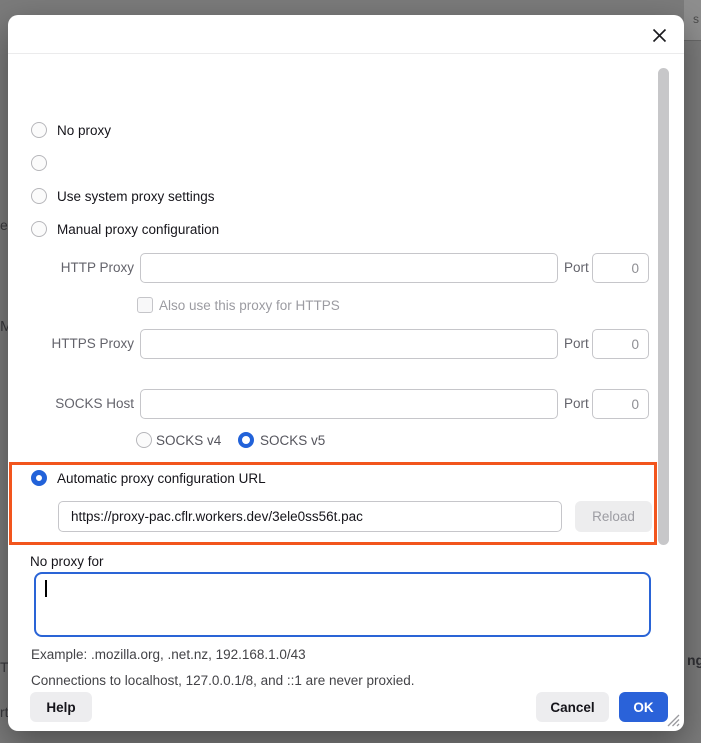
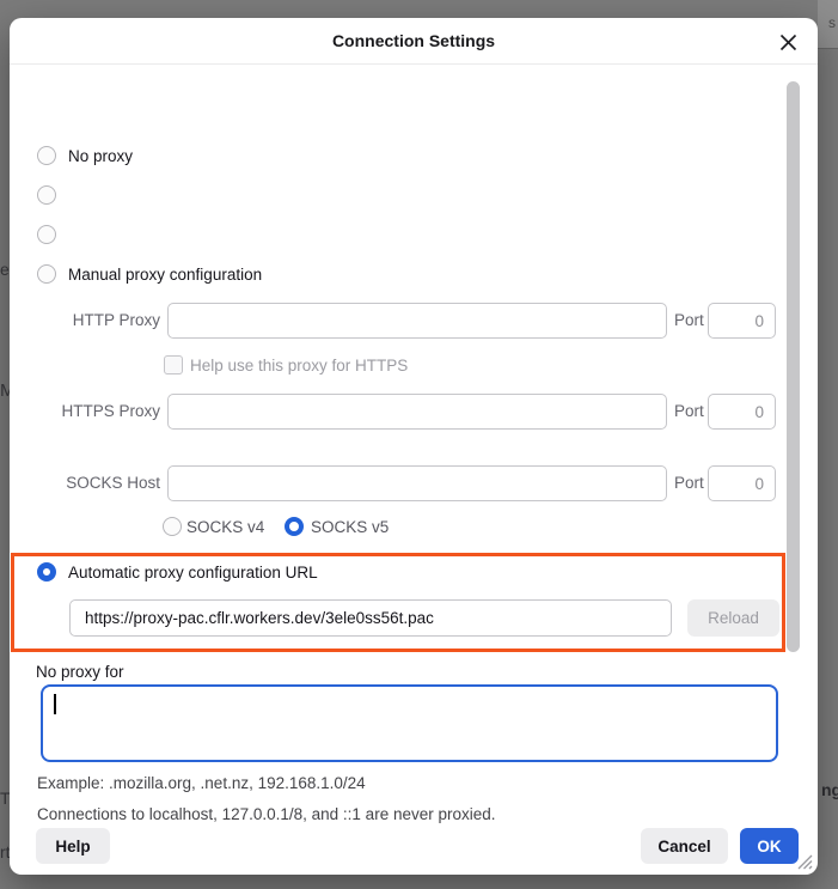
  s
  M
  rt
  ng
+ Connection Settings
  No proxy
- Use system proxy settings
  Manual proxy configuration
  HTTP Proxy
  Port
  0
- Also use this proxy for HTTPS
+ Help use this proxy for HTTPS
  HTTPS Proxy
  Port
  0
  SOCKS Host
  Port
  0
  SOCKS v4
  SOCKS v5
  Automatic proxy configuration URL
  https://proxy-pac.cflr.workers.dev/3ele0ss56t.pac
  Reload
  No proxy for
- Example: .mozilla.org, .net.nz, 192.168.1.0/43
+ Example: .mozilla.org, .net.nz, 192.168.1.0/24
  Connections to localhost, 127.0.0.1/8, and ::1 are never proxied.
  Help
  Cancel
  OK
